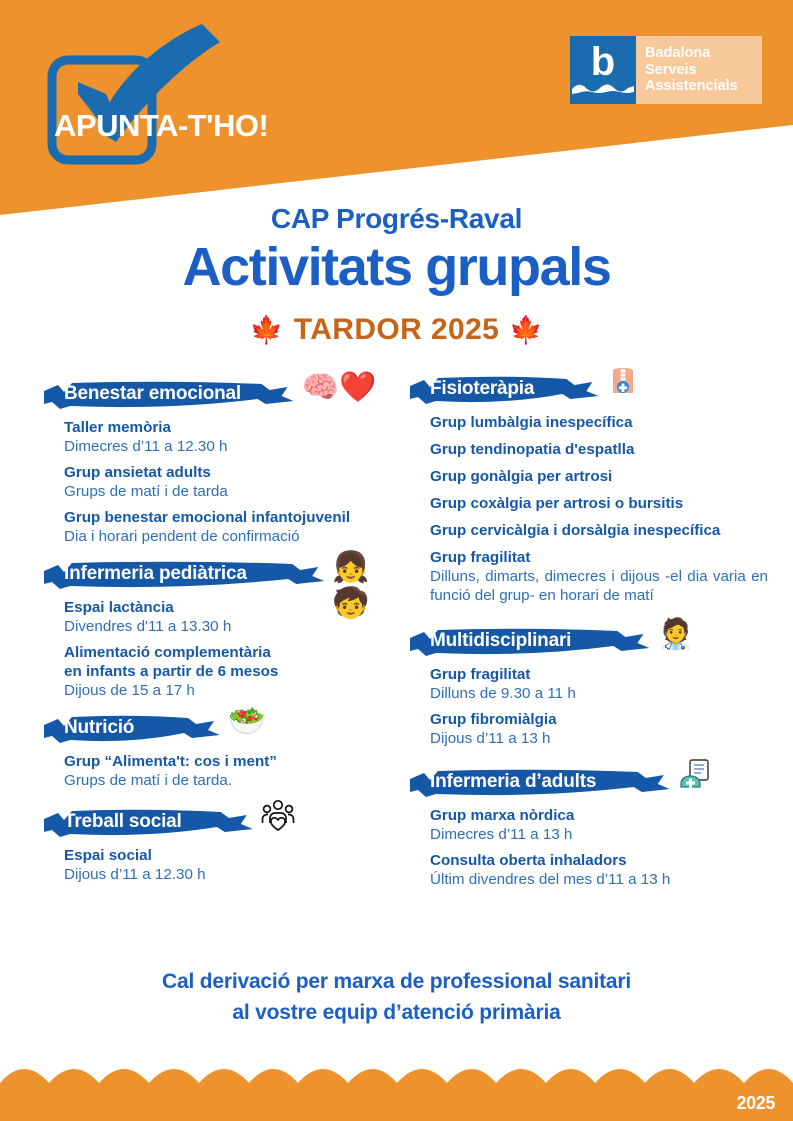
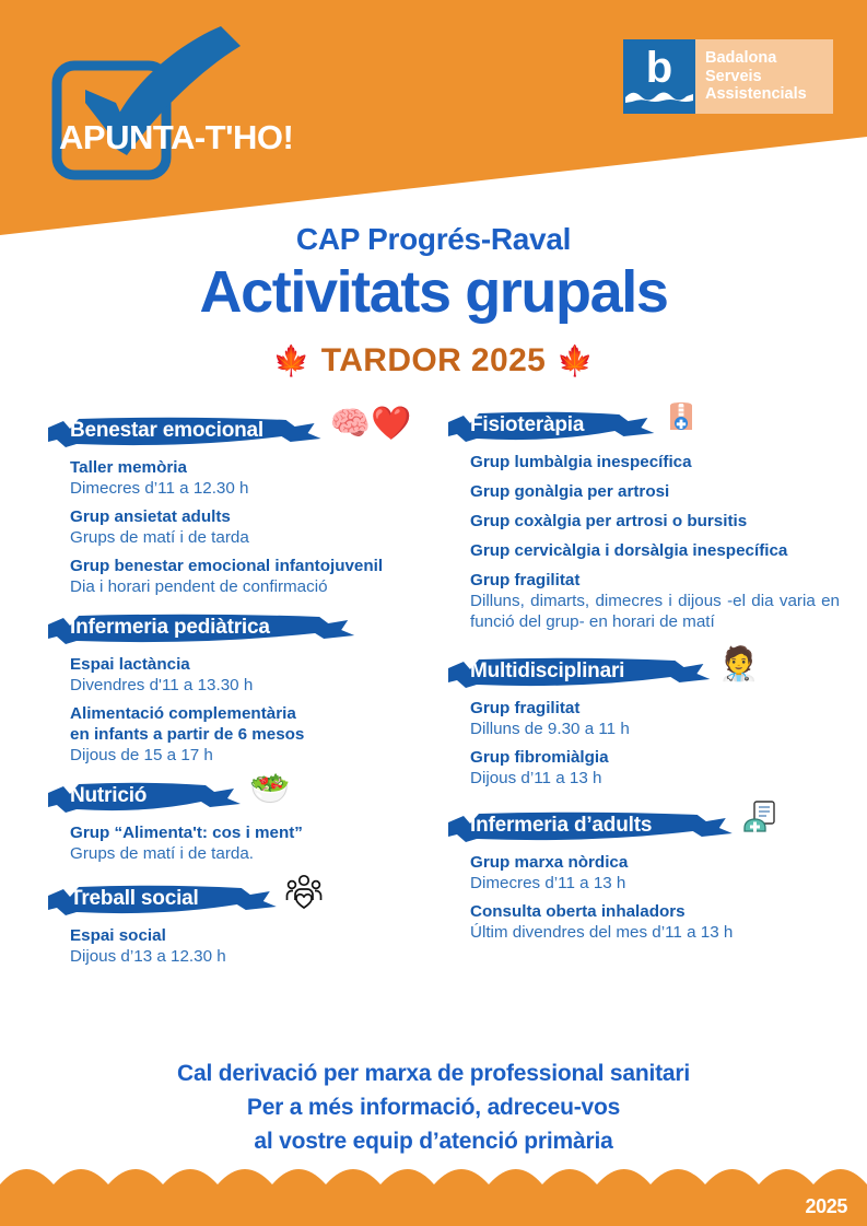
  APUNTA-T'HO!
  b
  Badalona
  Serveis
  Assistencials
  CAP Progrés-Raval
  Activitats grupals
  🍁
  TARDOR 2025
  🍁
  Benestar emocional
  🧠❤️
  Taller memòria
  Dimecres d’11 a 12.30 h
  Grup ansietat adults
  Grups de matí i de tarda
  Grup benestar emocional infantojuvenil
  Dia i horari pendent de confirmació
  Infermeria pediàtrica
- 👧🧒
  Espai lactància
  Divendres d'11 a 13.30 h
  Alimentació complementària
  en infants a partir de 6 mesos
  Dijous de 15 a 17 h
  Nutrició
  🥗
  Grup “Alimenta't: cos i ment”
  Grups de matí i de tarda.
  Treball social
  Espai social
- Dijous d’11 a 12.30 h
+ Dijous d’13 a 12.30 h
  Fisioteràpia
  Grup lumbàlgia inespecífica
- Grup tendinopatia d'espatlla
  Grup gonàlgia per artrosi
  Grup coxàlgia per artrosi o bursitis
  Grup cervicàlgia i dorsàlgia inespecífica
  Grup fragilitat
  Dilluns, dimarts, dimecres i dijous -el dia varia en funció del grup- en horari de matí
  Multidisciplinari
  🧑‍⚕️
  Grup fragilitat
  Dilluns de 9.30 a 11 h
  Grup fibromiàlgia
  Dijous d’11 a 13 h
  Infermeria d’adults
  Grup marxa nòrdica
  Dimecres d’11 a 13 h
  Consulta oberta inhaladors
  Últim divendres del mes d’11 a 13 h
  Cal derivació per marxa de professional sanitari
+ Per a més informació, adreceu-vos
  al vostre equip d’atenció primària
  2025
